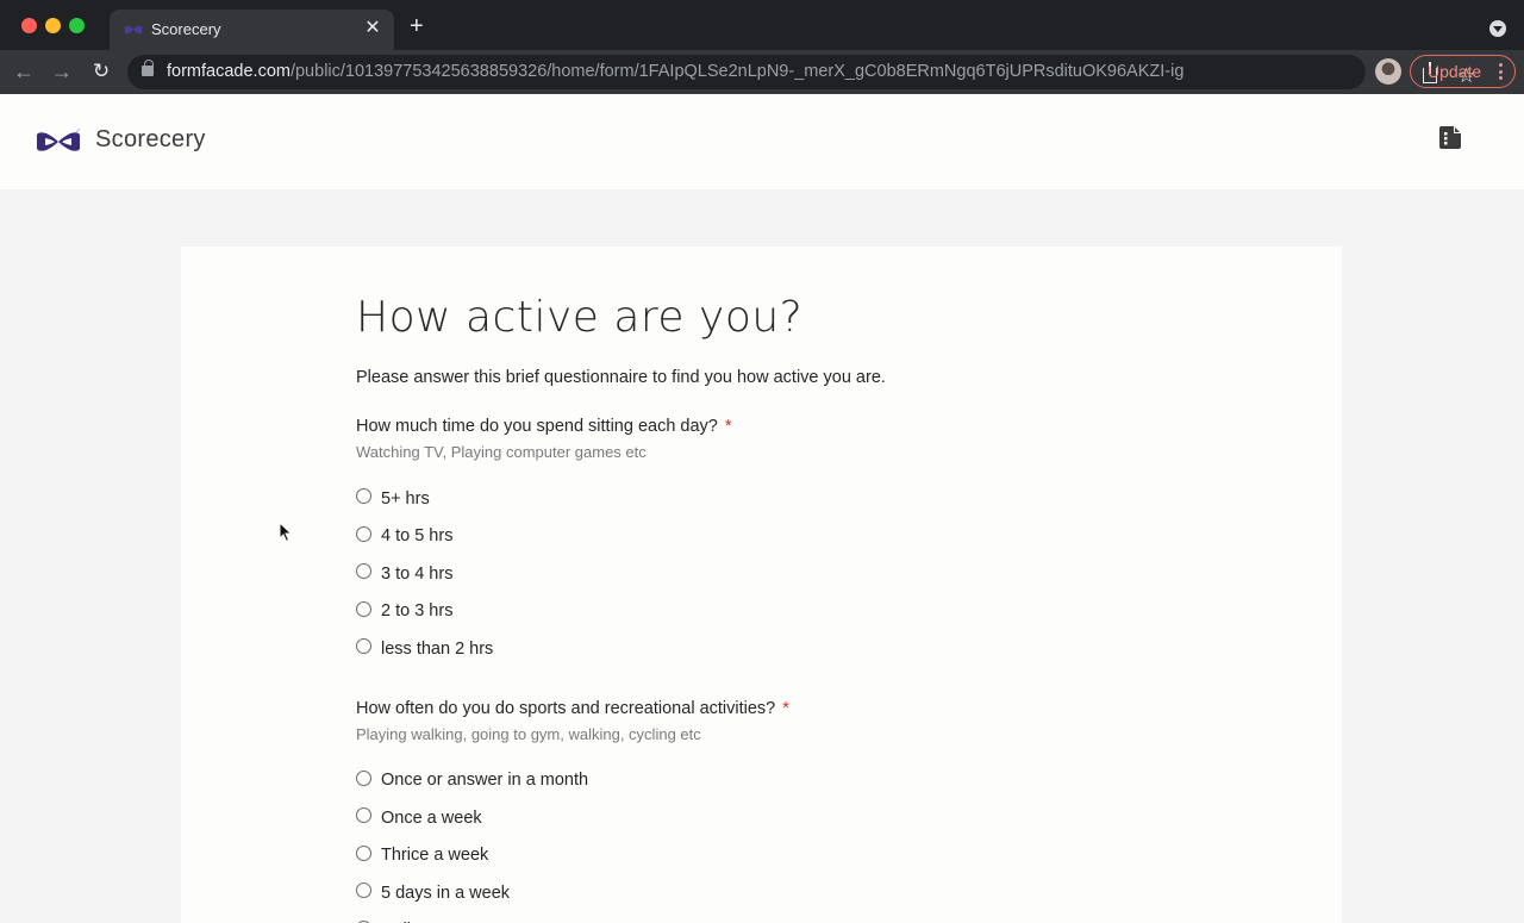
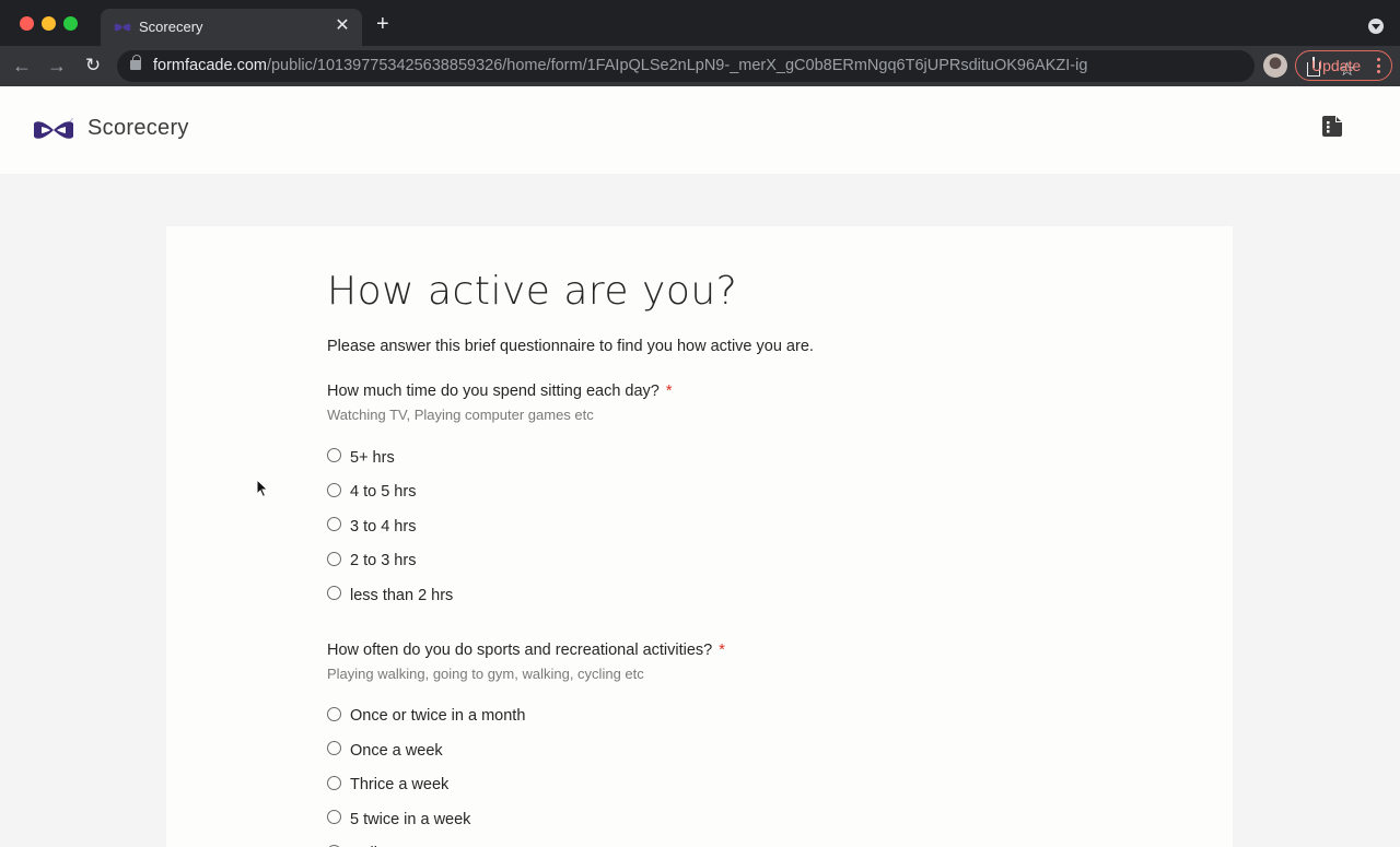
  Scorecery
  ✕
  +
  ←
  →
  ↻
  formfacade.com/public/101397753425638859326/home/form/1FAIpQLSe2nLpN9-_merX_gC0b8ERmNgq6T6jUPRsdituOK96AKZI-ig
  ☆
  Update
  Scorecery
  How active are you?
  Please answer this brief questionnaire to find you how active you are.
  How much time do you spend sitting each day? *
  Watching TV, Playing computer games etc
  5+ hrs
  4 to 5 hrs
  3 to 4 hrs
  2 to 3 hrs
  less than 2 hrs
  How often do you do sports and recreational activities? *
  Playing walking, going to gym, walking, cycling etc
- Once or answer in a month
+ Once or twice in a month
  Once a week
  Thrice a week
- 5 days in a week
+ 5 twice in a week
